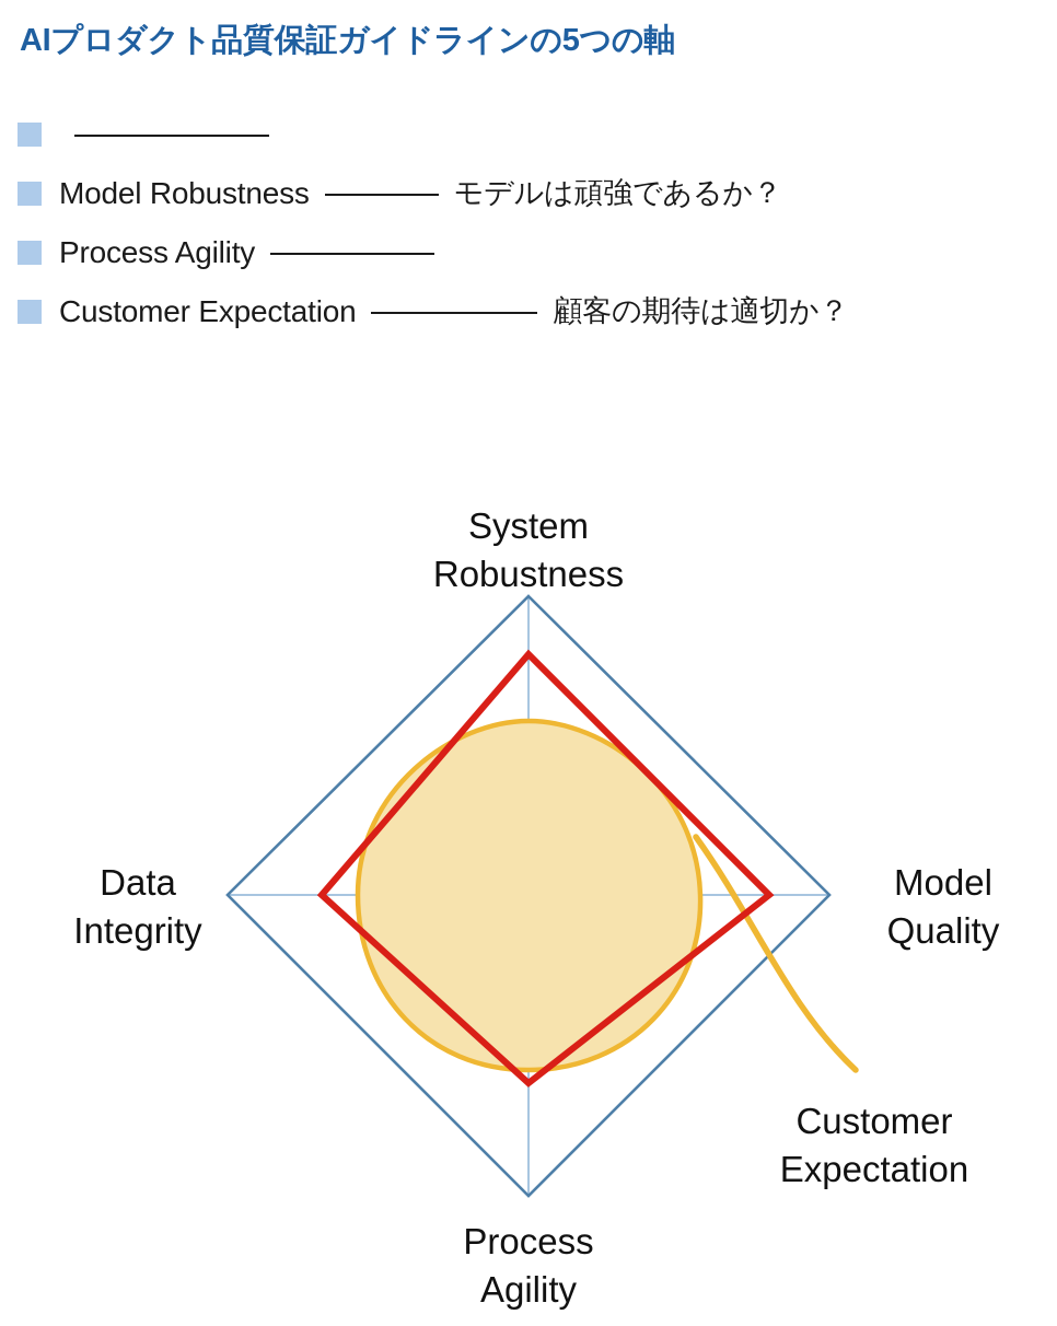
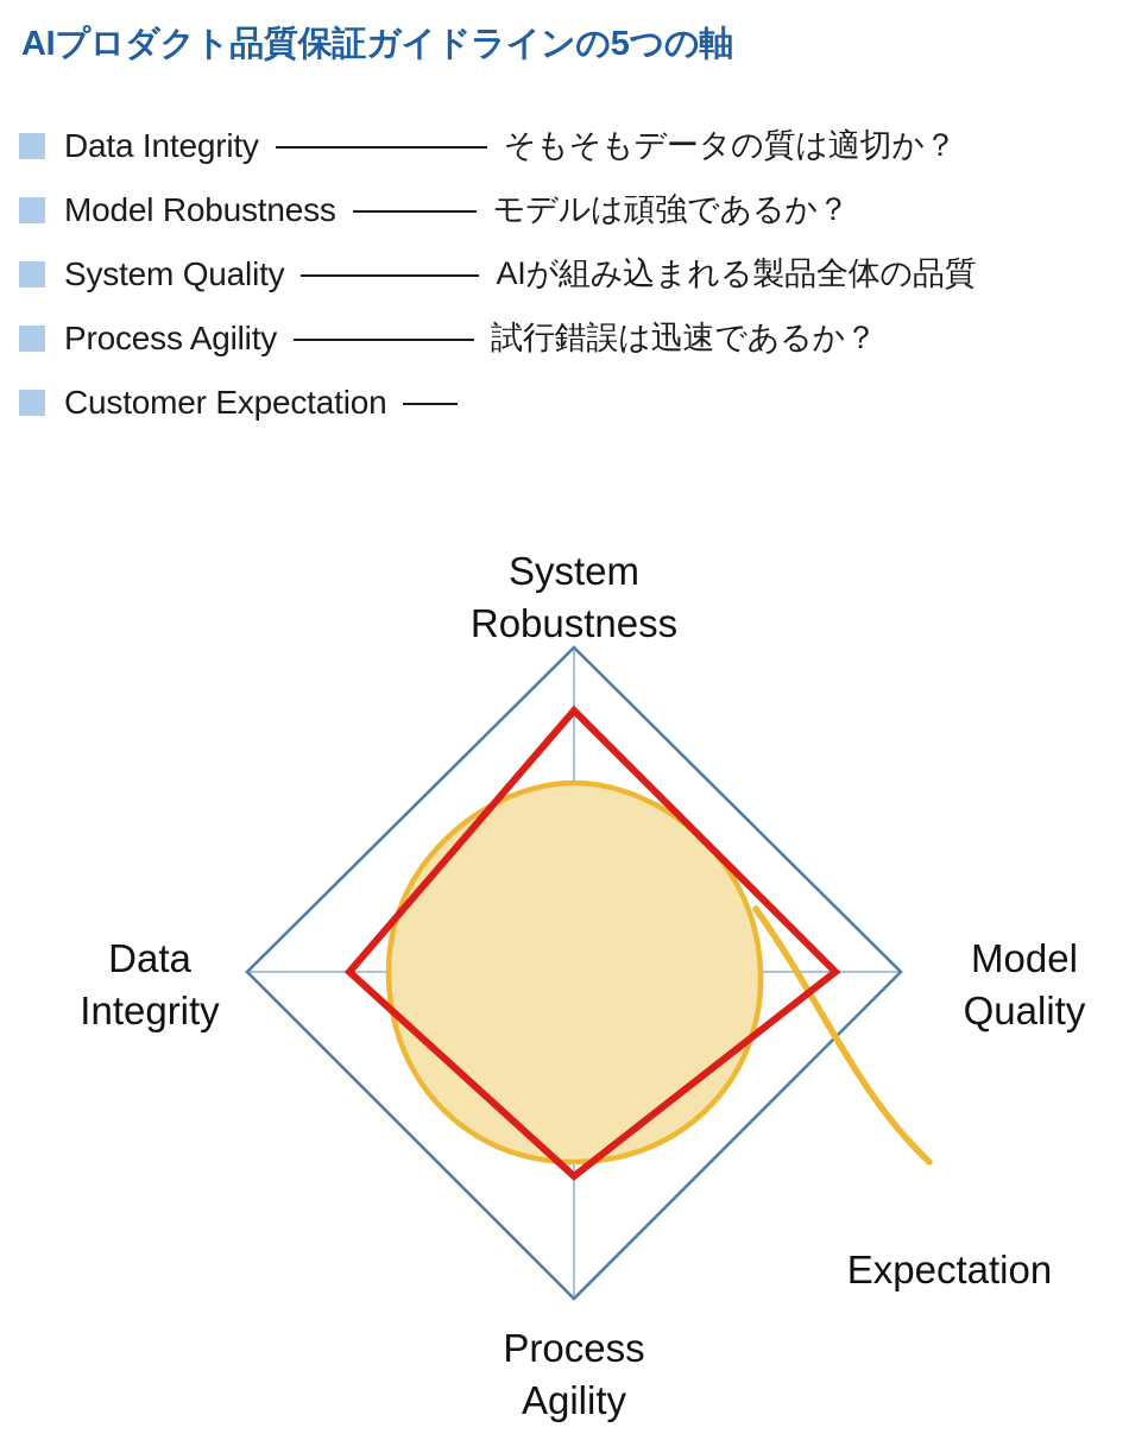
  AIプロダクト品質保証ガイドラインの5つの軸
+ Data Integrity
+ そもそもデータの質は適切か？
  Model Robustness
  モデルは頑強であるか？
+ System Quality
+ AIが組み込まれる製品全体の品質
  Process Agility
+ 試行錯誤は迅速であるか？
  Customer Expectation
- 顧客の期待は適切か？
  System
  Robustness
  Model
  Quality
  Process
  Agility
  Data
  Integrity
- Customer
  Expectation
